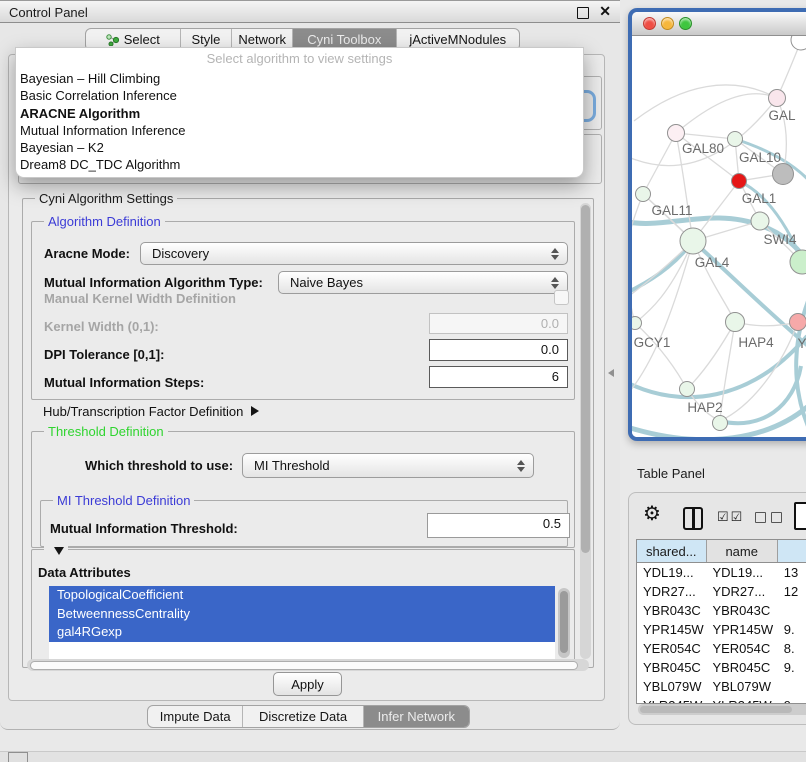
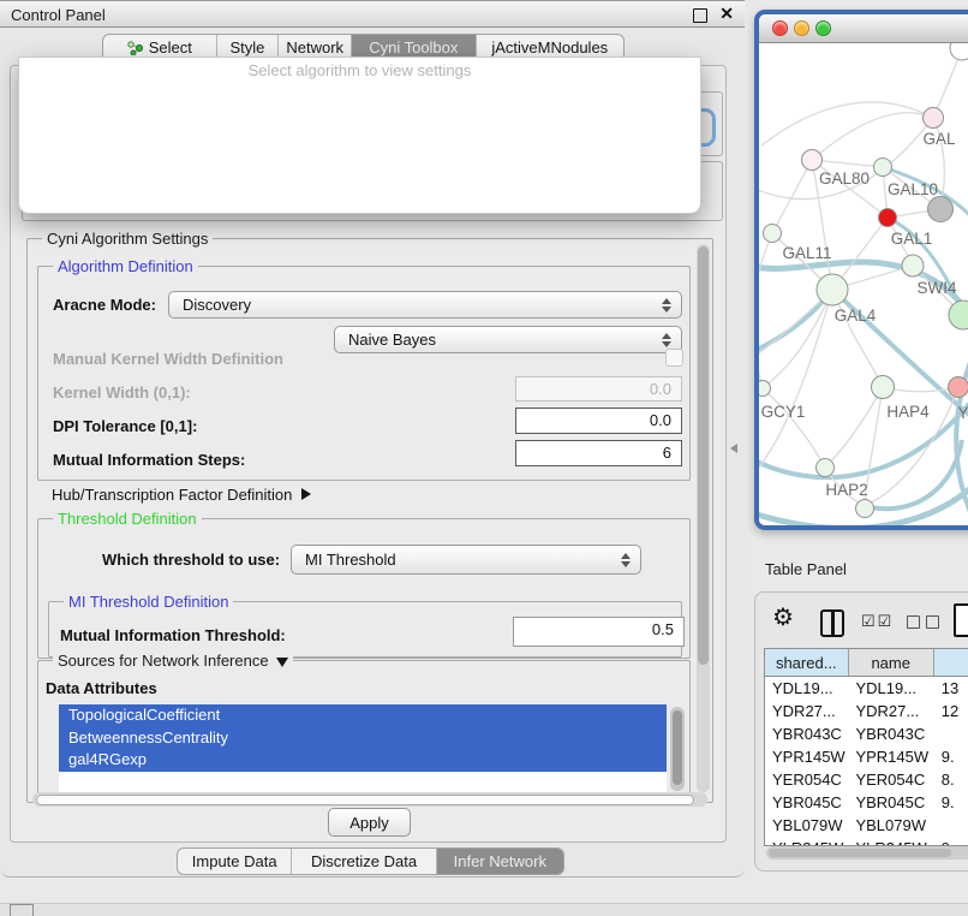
  Control Panel
  ✕
  Select
  Style
  Network
  Cyni Toolbox
  jActiveMNodules
  Cyni Algorithm Settings
  Algorithm Definition
  Aracne Mode:
  Discovery
- Mutual Information Algorithm Type:
  Naive Bayes
  Manual Kernel Width Definition
  Kernel Width (0,1):
  0.0
  DPI Tolerance [0,1]:
  0.0
  Mutual Information Steps:
  6
  Hub/Transcription Factor Definition
  Threshold Definition
  Which threshold to use:
  MI Threshold
  MI Threshold Definition
  Mutual Information Threshold:
  0.5
+ Sources for Network Inference
  Data Attributes
  TopologicalCoefficient
  BetweennessCentrality
  gal4RGexp
  Apply
  Impute Data
  Discretize Data
  Infer Network
  Select algorithm to view settings
- Bayesian – Hill Climbing
- Basic Correlation Inference
- ARACNE Algorithm
- Mutual Information Inference
- Bayesian – K2
- Dream8 DC_TDC Algorithm
  GAL
  GAL80
  GAL10
  GAL1
  GAL11
  SWI4
  GAL4
  GCY1
  HAP4
  Y
  HAP2
  Table Panel
  ⚙
  ☑☑
  shared...
  name
  YDL19...
  YDL19...
  13
  YDR27...
  YDR27...
  12
  YBR043C
  YBR043C
  YPR145W
  YPR145W
  9.
  YER054C
  YER054C
  8.
  YBR045C
  YBR045C
  9.
  YBL079W
  YBL079W
